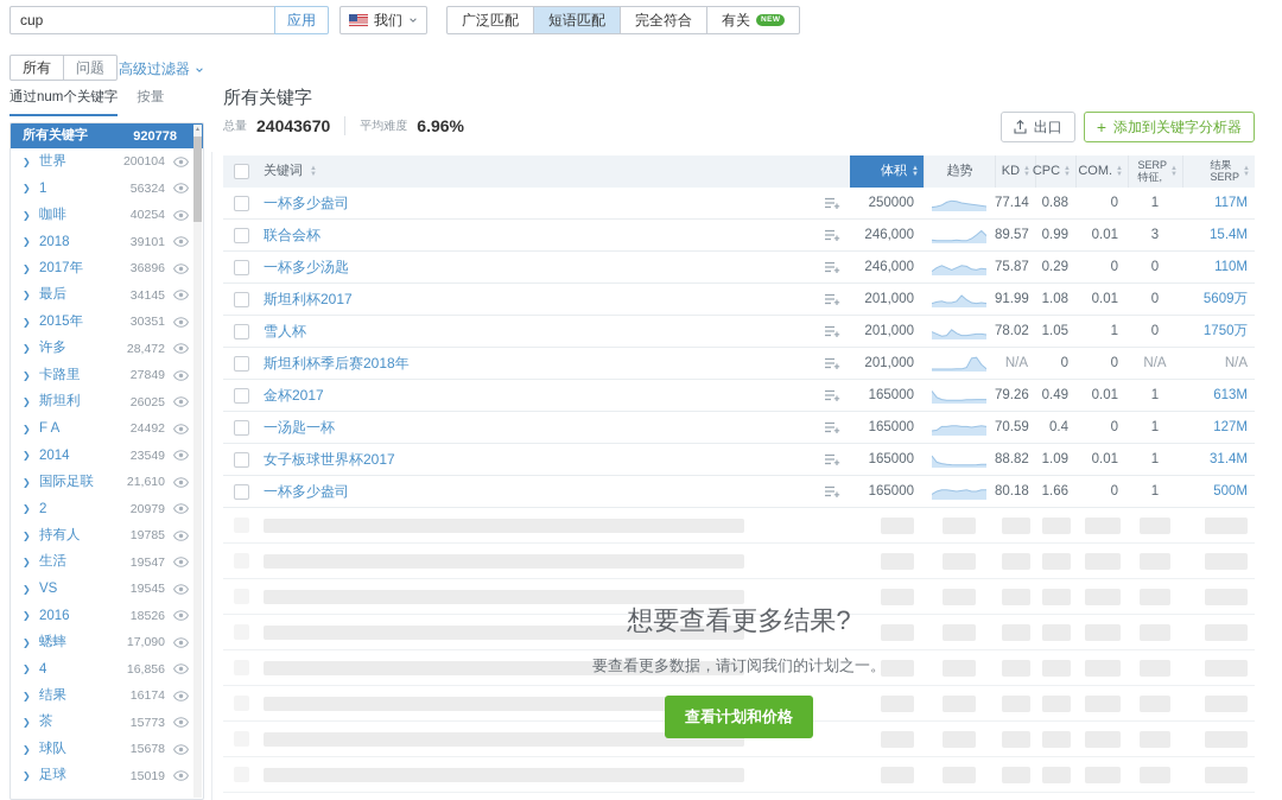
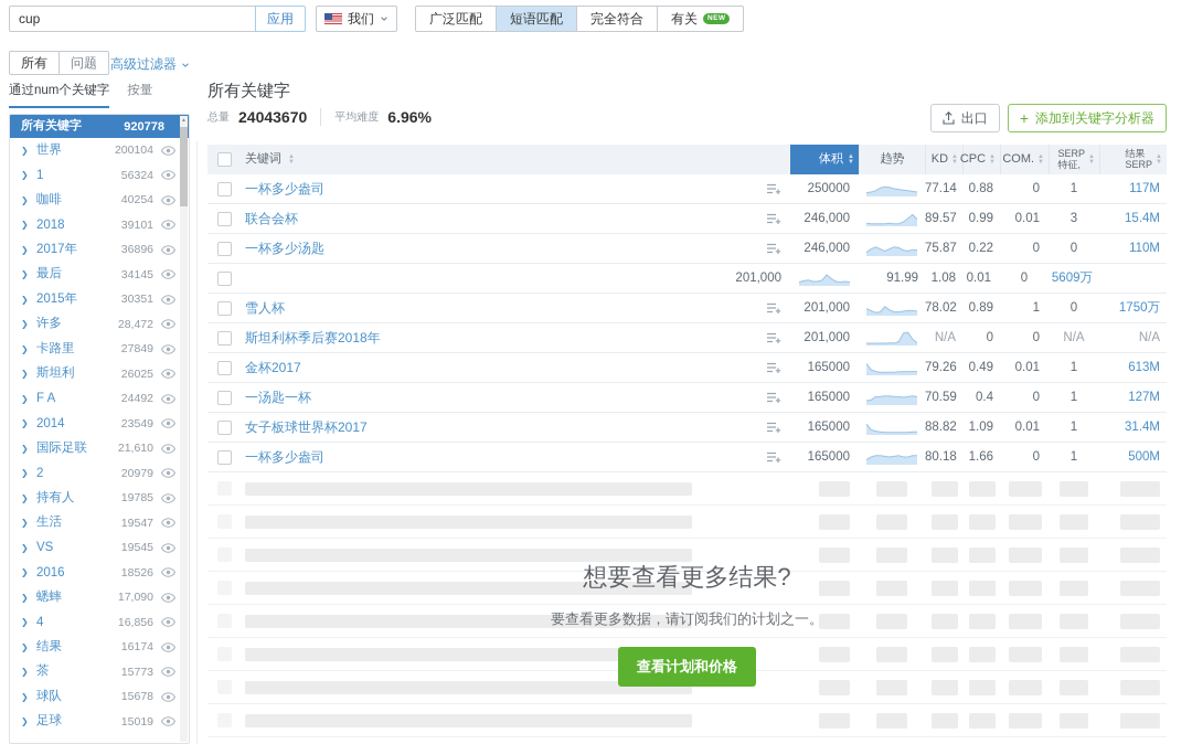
  cup
  应用
  我们
  广泛匹配
  短语匹配
  完全符合
  有关
  所有
  问题
  高级过滤器
  通过num个关键字
  按量
  所有关键字
  920778
  ❯
  世界
  200104
  ❯
  1
  56324
  ❯
  咖啡
  40254
  ❯
  2018
  39101
  ❯
  2017年
  36896
  ❯
  最后
  34145
  ❯
  2015年
  30351
  ❯
  许多
  28,472
  ❯
  卡路里
  27849
  ❯
  斯坦利
  26025
  ❯
  F A
  24492
  ❯
  2014
  23549
  ❯
  国际足联
  21,610
  ❯
  2
  20979
  ❯
  持有人
  19785
  ❯
  生活
  19547
  ❯
  VS
  19545
  ❯
  2016
  18526
  ❯
  蟋蟀
  17,090
  ❯
  4
  16,856
  ❯
  结果
  16174
  ❯
  茶
  15773
  ❯
  球队
  15678
  ❯
  足球
  15019
  所有关键字
  总量
  24043670
  平均难度
  6.96%
  出口
  +
  添加到关键字分析器
  关键词
  体积
  趋势
  KD
  CPC
  COM.
  SERP
  特征,
  结果
  SERP
  一杯多少盎司
  250000
  77.14
  0.88
  0
  1
  117M
  联合会杯
  246,000
  89.57
  0.99
  0.01
  3
  15.4M
  一杯多少汤匙
  246,000
  75.87
- 0.29
+ 0.22
  0
  0
  110M
- 斯坦利杯2017
  201,000
  91.99
  1.08
  0.01
  0
  5609万
  雪人杯
  201,000
  78.02
- 1.05
+ 0.89
  1
  0
  1750万
  斯坦利杯季后赛2018年
  201,000
  N/A
  0
  0
  N/A
  N/A
  金杯2017
  165000
  79.26
  0.49
  0.01
  1
  613M
  一汤匙一杯
  165000
  70.59
  0.4
  0
  1
  127M
  女子板球世界杯2017
  165000
  88.82
  1.09
  0.01
  1
  31.4M
  一杯多少盎司
  165000
  80.18
  1.66
  0
  1
  500M
  想要查看更多结果?
  要查看更多数据，请订阅我们的计划之一。
  查看计划和价格
